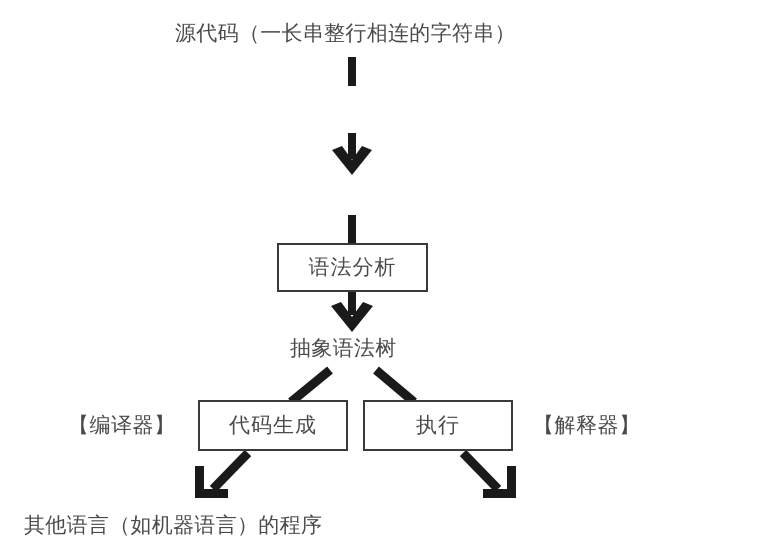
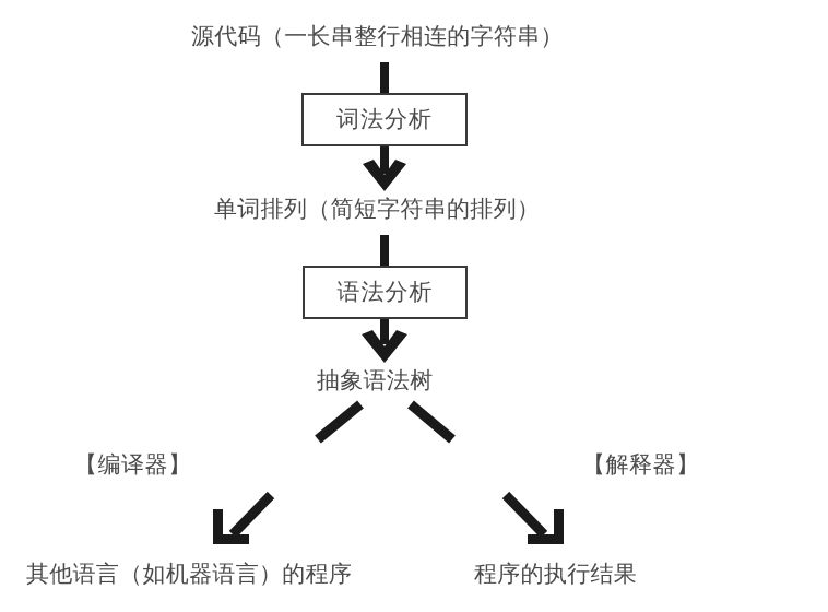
  源代码（一长串整行相连的字符串）
+ 单词排列（简短字符串的排列）
  抽象语法树
  其他语言（如机器语言）的程序
+ 程序的执行结果
+ 词法分析
  语法分析
- 代码生成
- 执行
  【编译器】
  【解释器】
